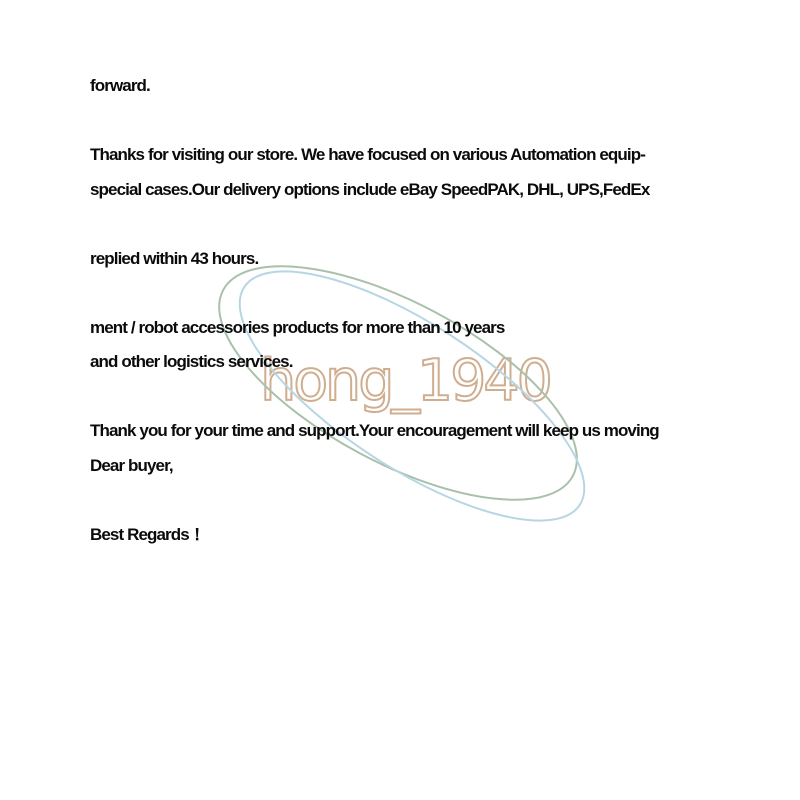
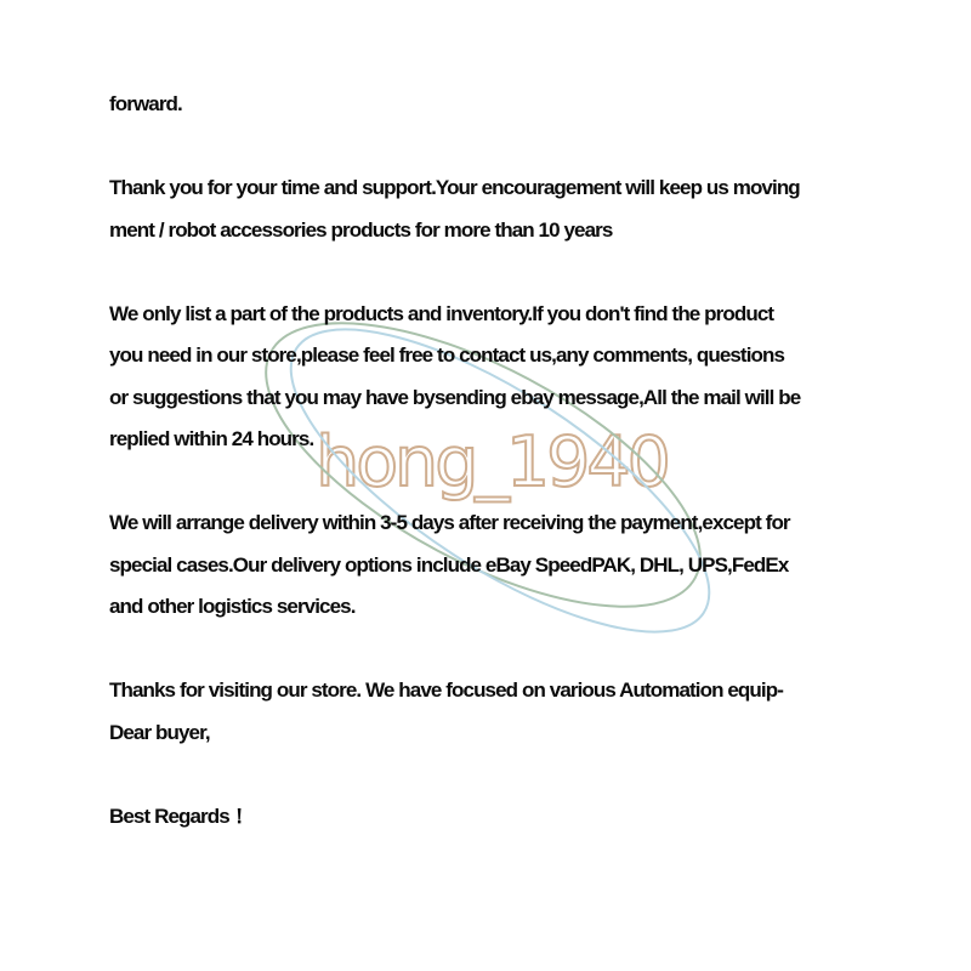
  hong_1940
  forward.
- Thanks for visiting our store. We have focused on various Automation equip-
+ Thank you for your time and support.Your encouragement will keep us moving
- special cases.Our delivery options include eBay SpeedPAK, DHL, UPS,FedEx
+ ment / robot accessories products for more than 10 years
+ We only list a part of the products and inventory.If you don't find the product
+ you need in our store,please feel free to contact us,any comments, questions
+ or suggestions that you may have bysending ebay message,All the mail will be
- replied within 43 hours.
+ replied within 24 hours.
+ We will arrange delivery within 3-5 days after receiving the payment,except for
- ment / robot accessories products for more than 10 years
+ special cases.Our delivery options include eBay SpeedPAK, DHL, UPS,FedEx
  and other logistics services.
- Thank you for your time and support.Your encouragement will keep us moving
+ Thanks for visiting our store. We have focused on various Automation equip-
  Dear buyer,
  Best Regards！
